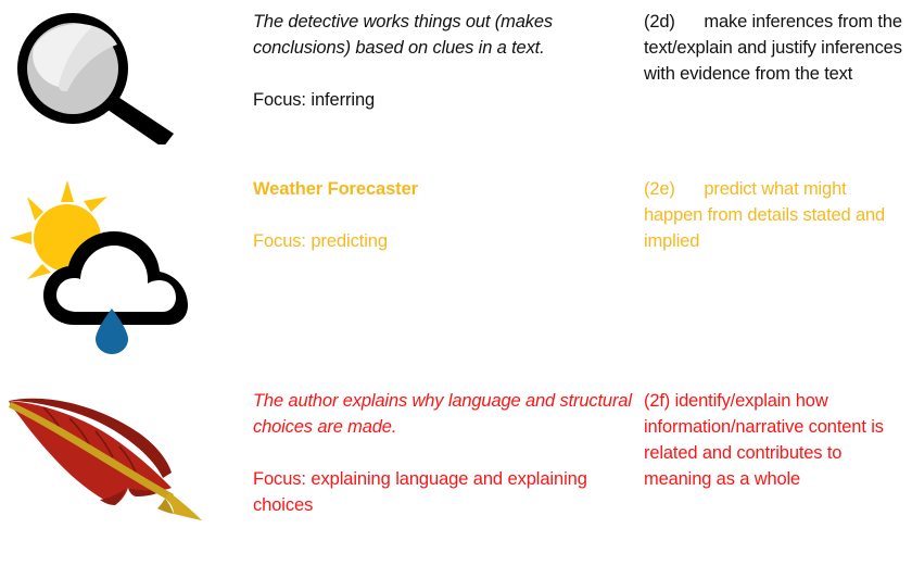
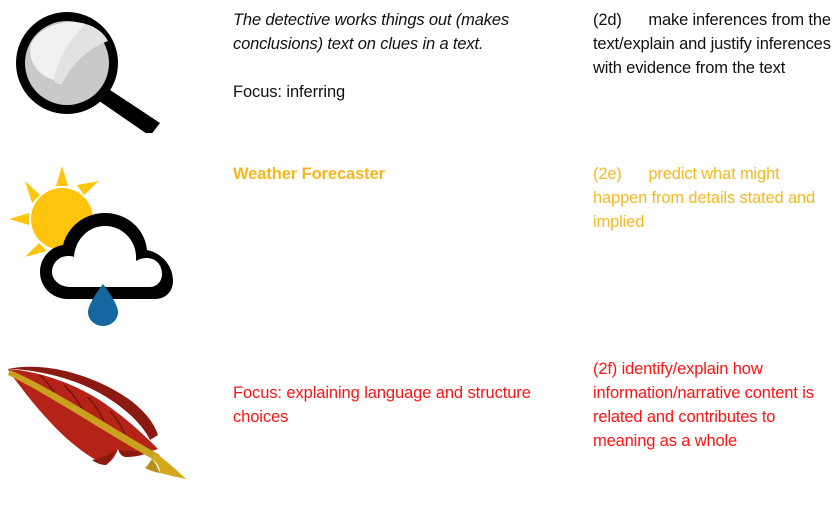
- The detective works things out (makes conclusions) based on clues in a text.
+ The detective works things out (makes conclusions) text on clues in a text.
  Focus: inferring
  (2d) make inferences from the text/explain and justify inferences with evidence from the text
  Weather Forecaster
- Focus: predicting
  (2e) predict what might happen from details stated and implied
- The author explains why language and structural choices are made.
- Focus: explaining language and explaining choices
+ Focus: explaining language and structure choices
  (2f) identify/explain how information/narrative content is related and contributes to meaning as a whole
